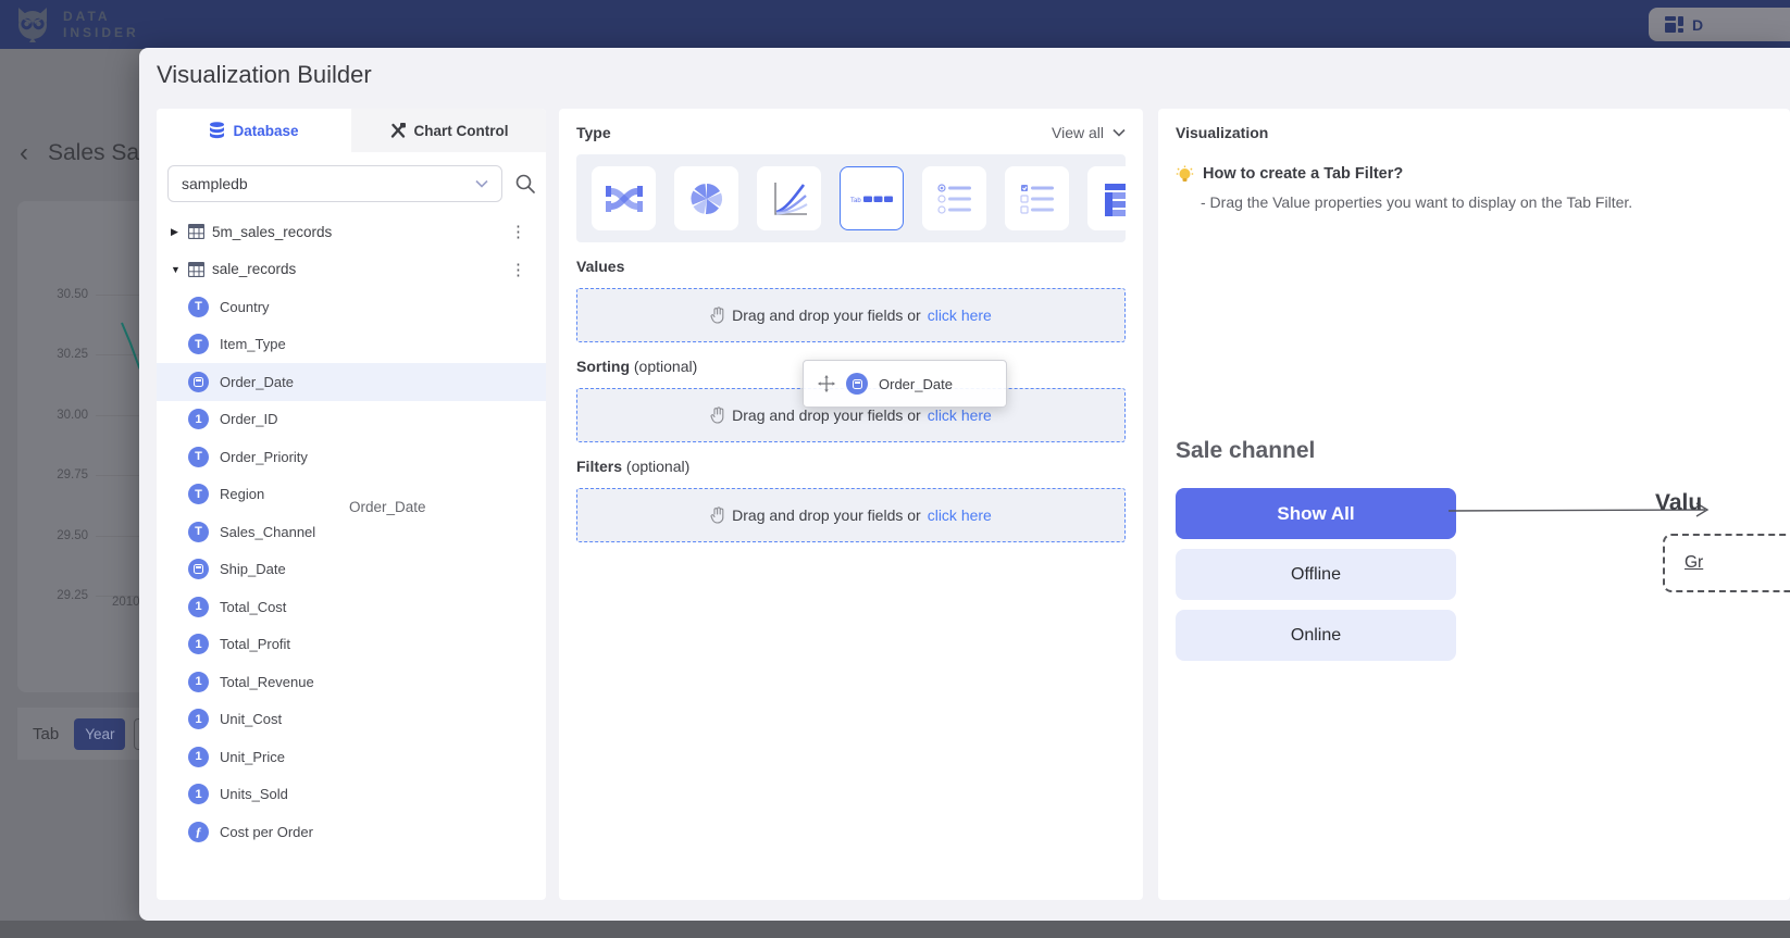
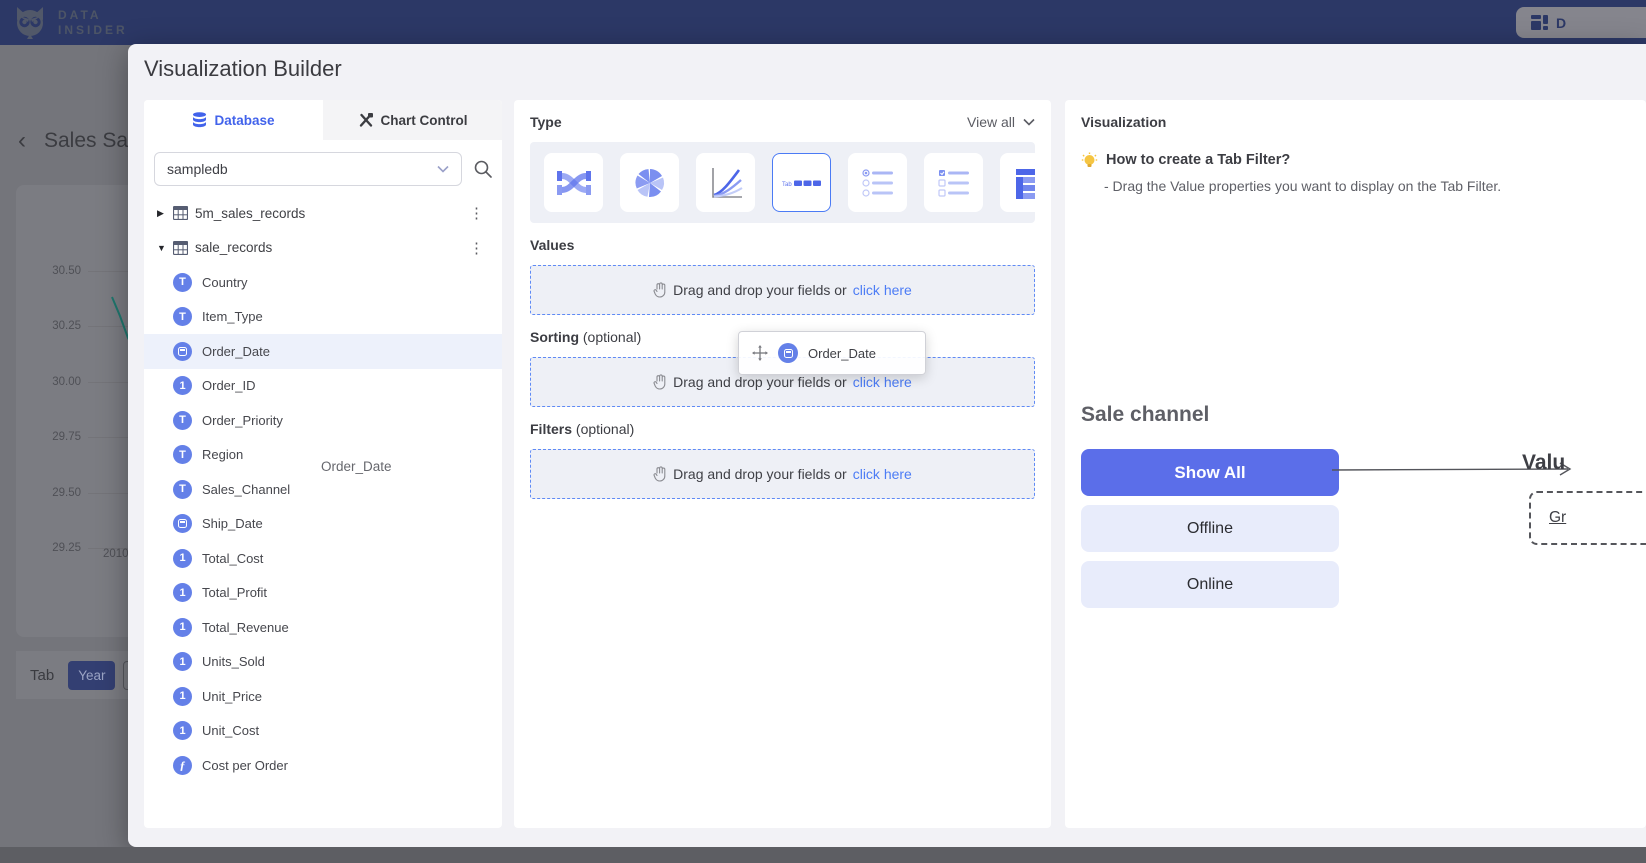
  ‹
  Sales Sa
  30.50
  30.25
  30.00
  29.75
  29.50
  29.25
  2010
  Tab
  Year
  DATA
  INSIDER
  D
  Visualization Builder
  Database
  Chart Control
  sampledb
  ▶
  5m_sales_records
  ⋮
  ▼
  sale_records
  ⋮
  T
  Country
  T
  Item_Type
  Order_Date
  1
  Order_ID
  T
  Order_Priority
  T
  Region
  T
  Sales_Channel
  Ship_Date
  1
  Total_Cost
  1
  Total_Profit
  1
  Total_Revenue
  1
- Unit_Cost
+ Units_Sold
  1
  Unit_Price
  1
- Units_Sold
+ Unit_Cost
  ƒ
  Cost per Order
  Order_Date
  Type
  View all
  Values
  Drag and drop your fields or
  click here
  Sorting (optional)
  Drag and drop your fields or
  click here
  Filters (optional)
  Drag and drop your fields or
  click here
  Order_Date
  Visualization
  How to create a Tab Filter?
  - Drag the Value properties you want to display on the Tab Filter.
  Sale channel
  Show All
  Offline
  Online
  Valu
  Gr
